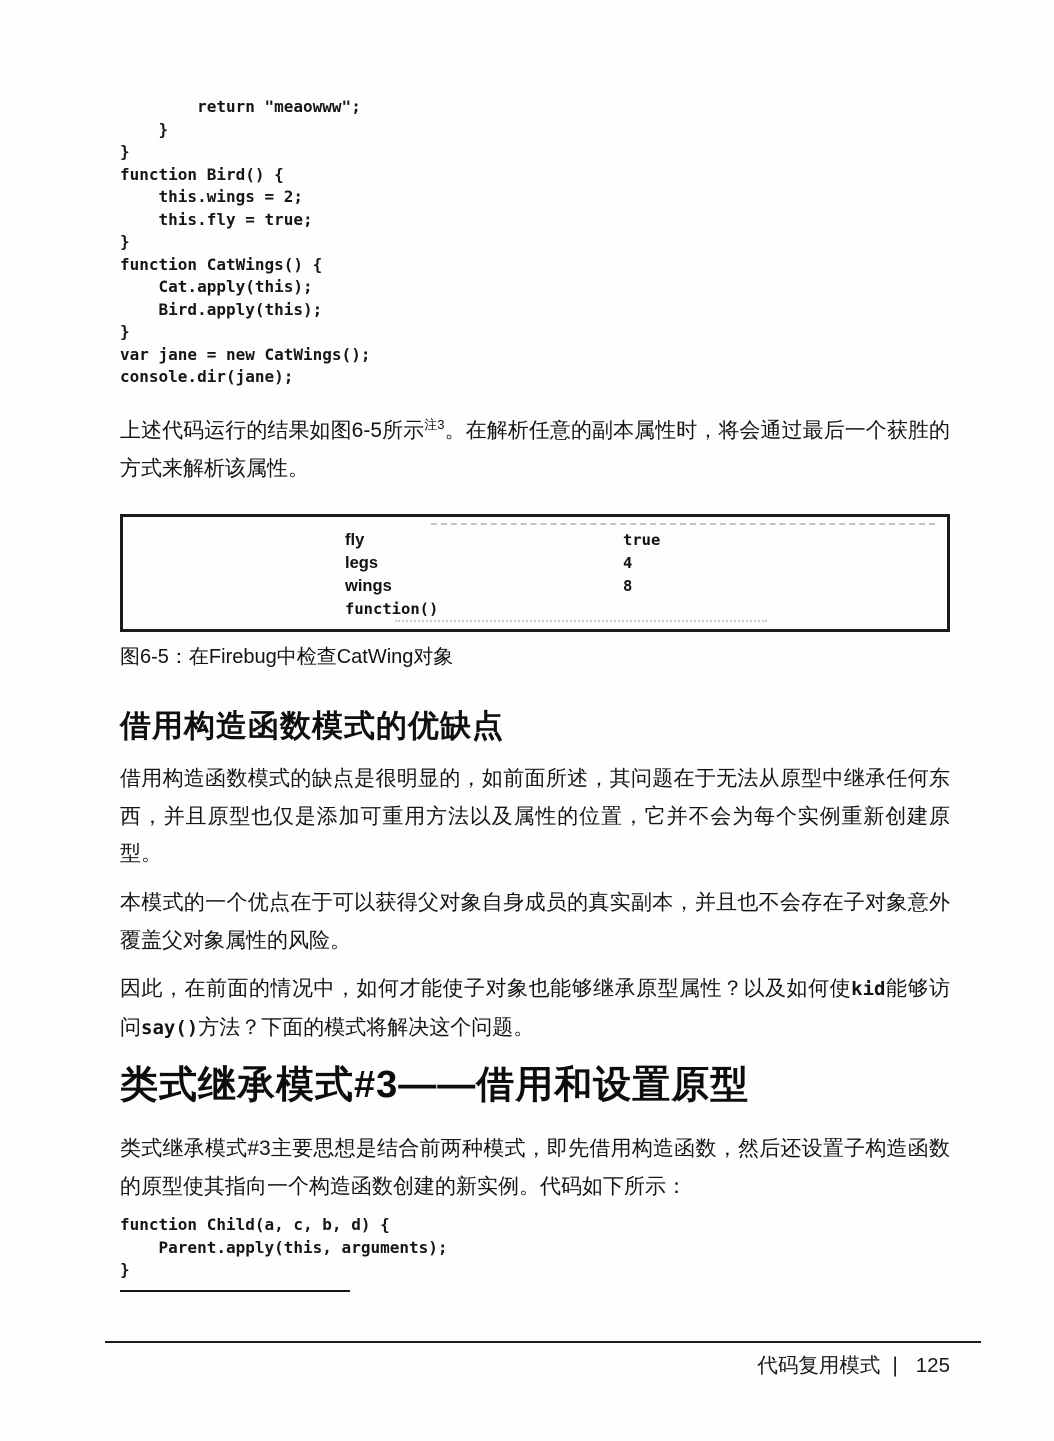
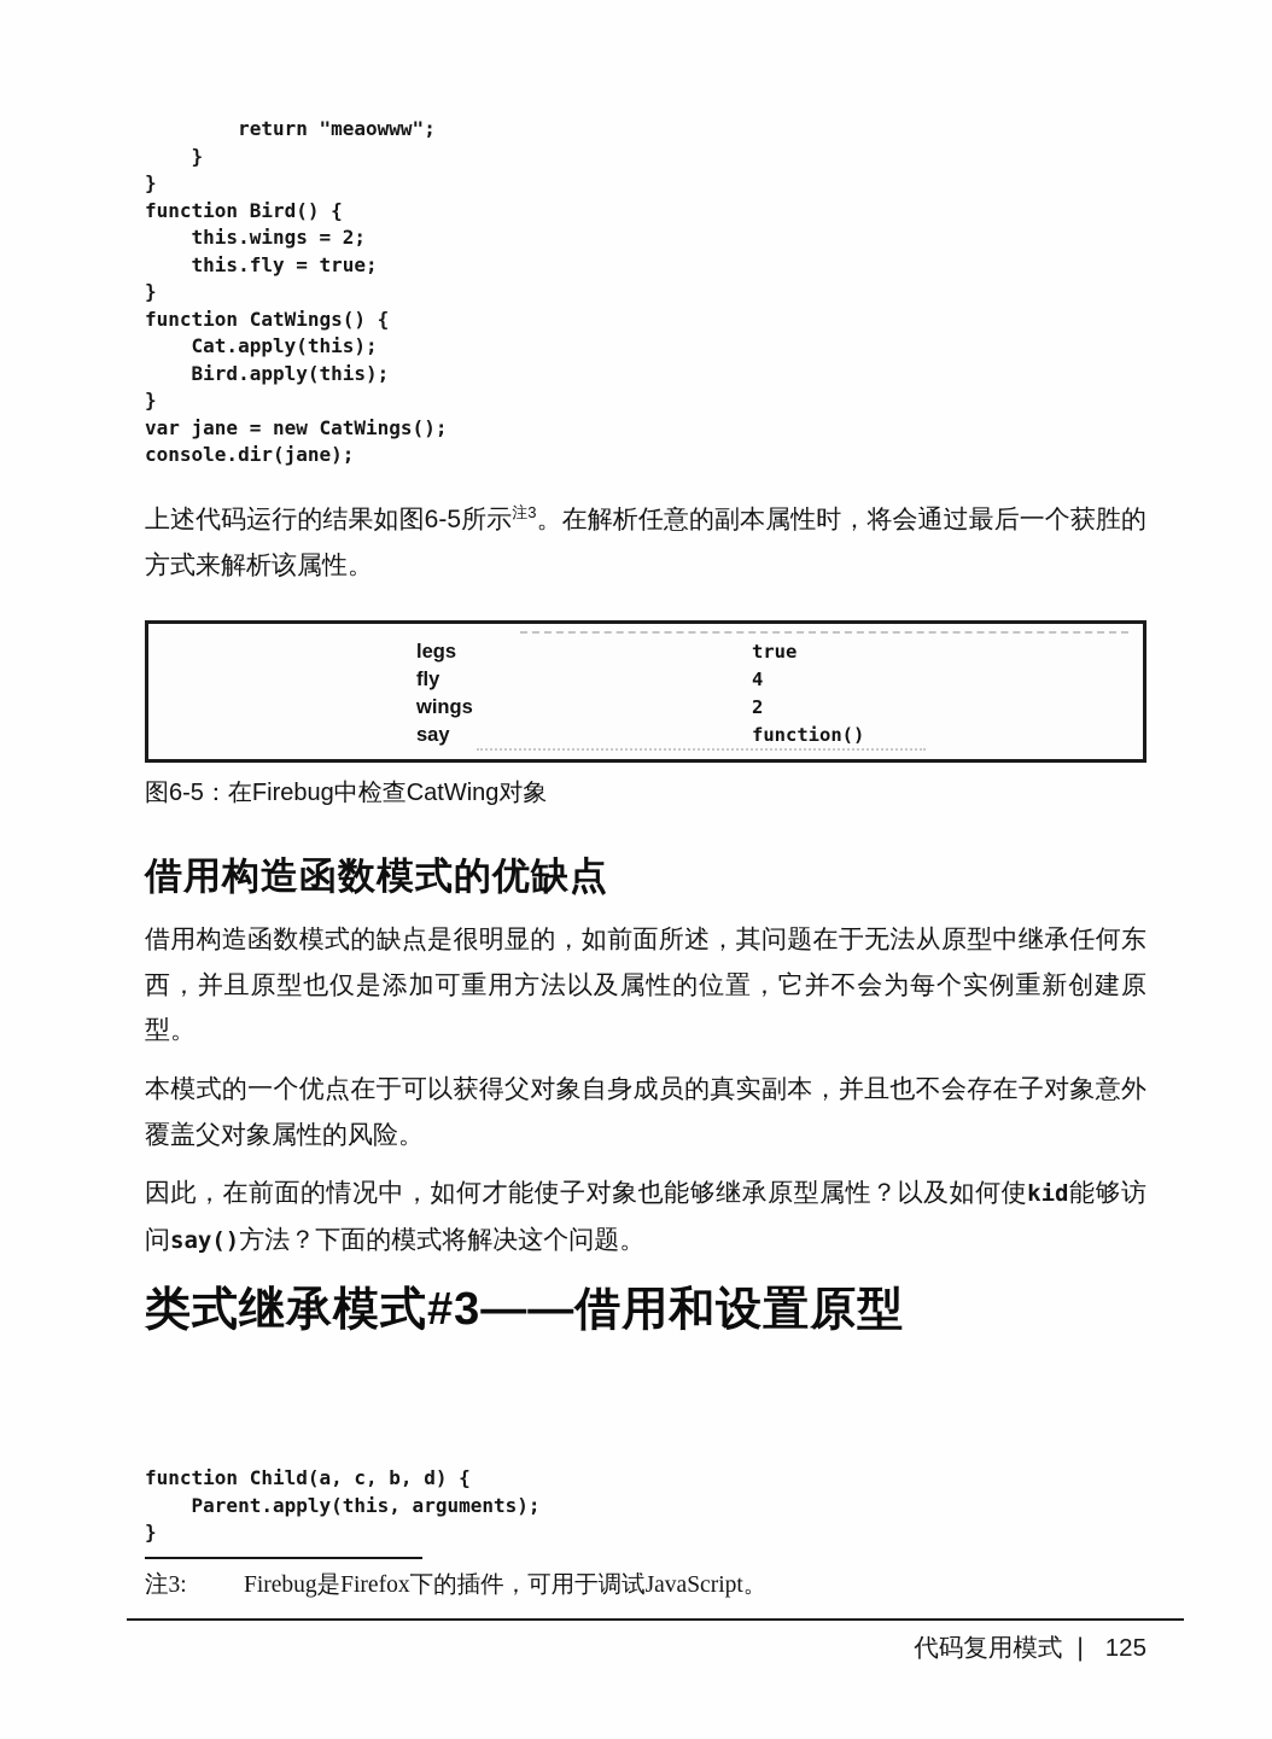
  return "meaowww";
  }
  }
  function Bird() {
  this.wings = 2;
  this.fly = true;
  }
  function CatWings() {
  Cat.apply(this);
  Bird.apply(this);
  }
  var jane = new CatWings();
  console.dir(jane);
  上述代码运行的结果如图6-5所示注3。在解析任意的副本属性时，将会通过最后一个获胜的方式来解析该属性。
- fly
+ legs
  true
- legs
+ fly
  4
  wings
- 8
+ 2
+ say
  function()
  图6-5：在Firebug中检查CatWing对象
  借用构造函数模式的优缺点
  借用构造函数模式的缺点是很明显的，如前面所述，其问题在于无法从原型中继承任何东西，并且原型也仅是添加可重用方法以及属性的位置，它并不会为每个实例重新创建原型。
  本模式的一个优点在于可以获得父对象自身成员的真实副本，并且也不会存在子对象意外覆盖父对象属性的风险。
  因此，在前面的情况中，如何才能使子对象也能够继承原型属性？以及如何使kid能够访问say()方法？下面的模式将解决这个问题。
  类式继承模式#3——借用和设置原型
- 类式继承模式#3主要思想是结合前两种模式，即先借用构造函数，然后还设置子构造函数的原型使其指向一个构造函数创建的新实例。代码如下所示：
  function Child(a, c, b, d) {
  Parent.apply(this, arguments);
  }
+ 注3: Firebug是Firefox下的插件，可用于调试JavaScript。
  代码复用模式 | 125
